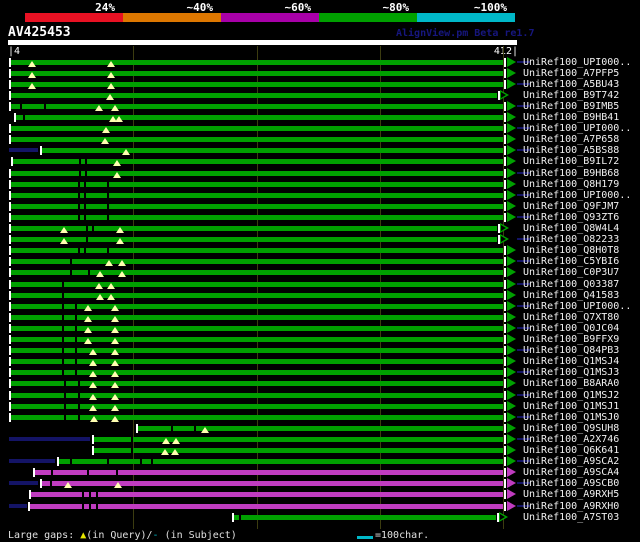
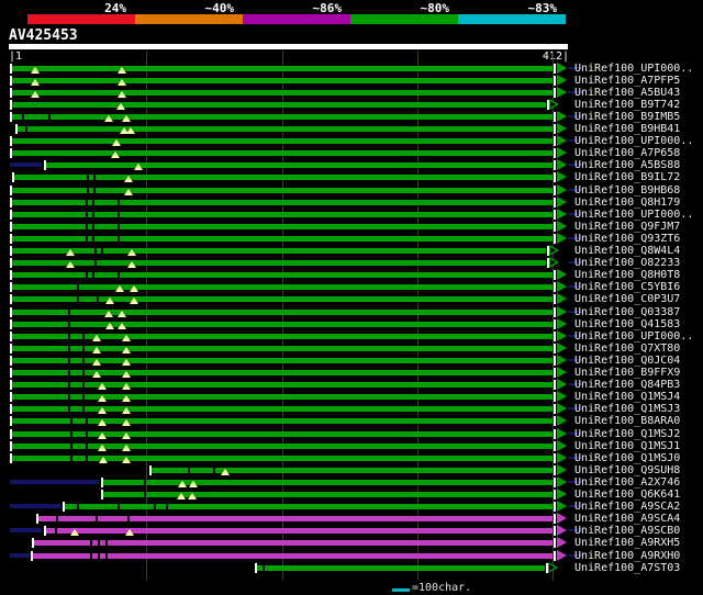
  24%
  ~40%
- ~60%
+ ~86%
  ~80%
- ~100%
+ ~83%
  AV425453
- AlignView.pm Beta re1.7
- |4
+ |1
  42|
  UniRef100_UPI000..
  UniRef100_A7PFP5
  UniRef100_A5BU43
  UniRef100_B9T742
  UniRef100_B9IMB5
  UniRef100_B9HB41
  UniRef100_UPI000..
  UniRef100_A7P658
  UniRef100_A5BS88
  UniRef100_B9IL72
  UniRef100_B9HB68
  UniRef100_Q8H179
  UniRef100_UPI000..
  UniRef100_Q9FJM7
  UniRef100_Q93ZT6
  UniRef100_Q8W4L4
  UniRef100_O82233
  UniRef100_Q8H0T8
  UniRef100_C5YBI6
  UniRef100_C0P3U7
  UniRef100_Q03387
  UniRef100_Q41583
  UniRef100_UPI000..
  UniRef100_Q7XT80
  UniRef100_Q0JC04
  UniRef100_B9FFX9
  UniRef100_Q84PB3
  UniRef100_Q1MSJ4
  UniRef100_Q1MSJ3
  UniRef100_B8ARA0
  UniRef100_Q1MSJ2
  UniRef100_Q1MSJ1
  UniRef100_Q1MSJ0
  UniRef100_Q9SUH8
  UniRef100_A2X746
  UniRef100_Q6K641
  UniRef100_A9SCA2
  UniRef100_A9SCA4
  UniRef100_A9SCB0
  UniRef100_A9RXH5
  UniRef100_A9RXH0
  UniRef100_A7ST03
- Large gaps: ▲(in Query)/- (in Subject)
  =100char.
